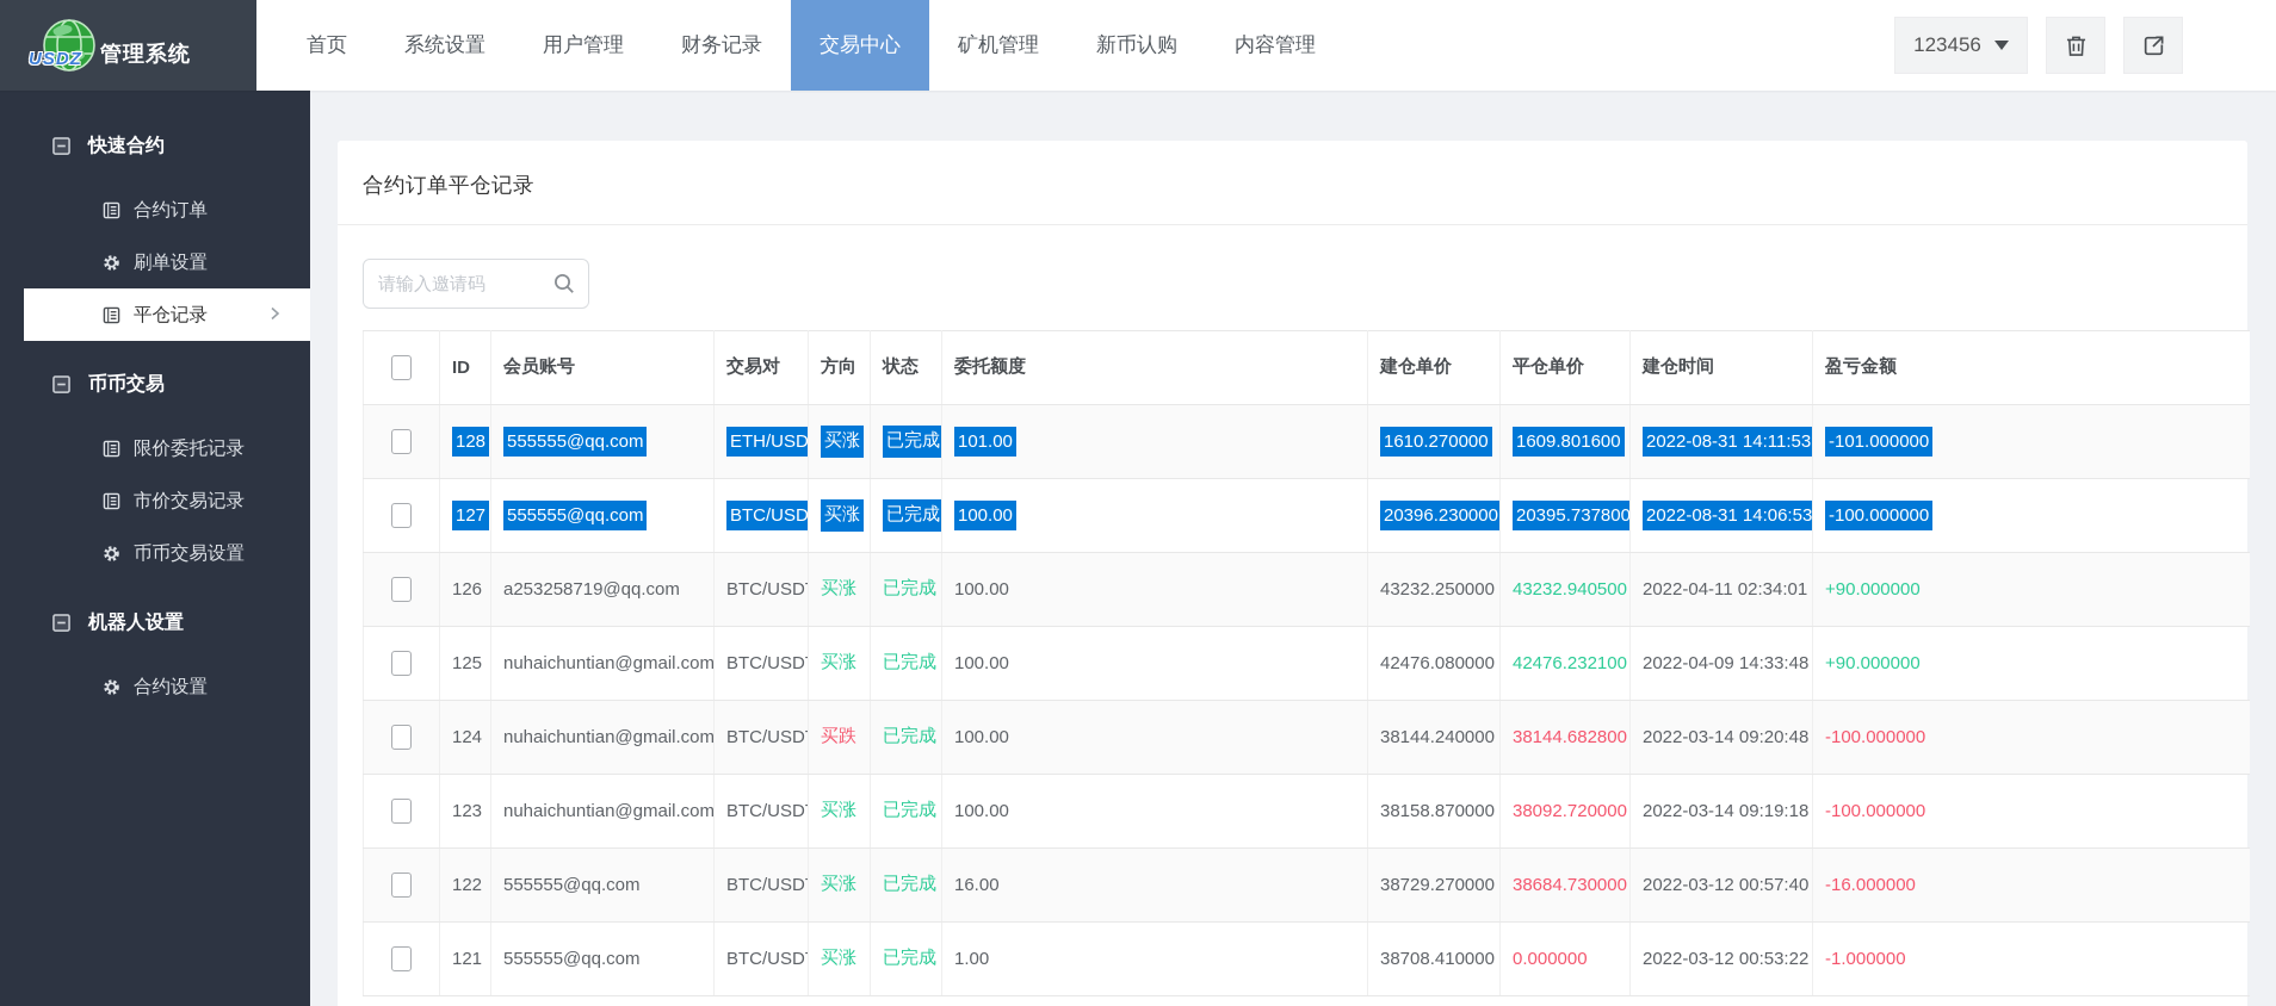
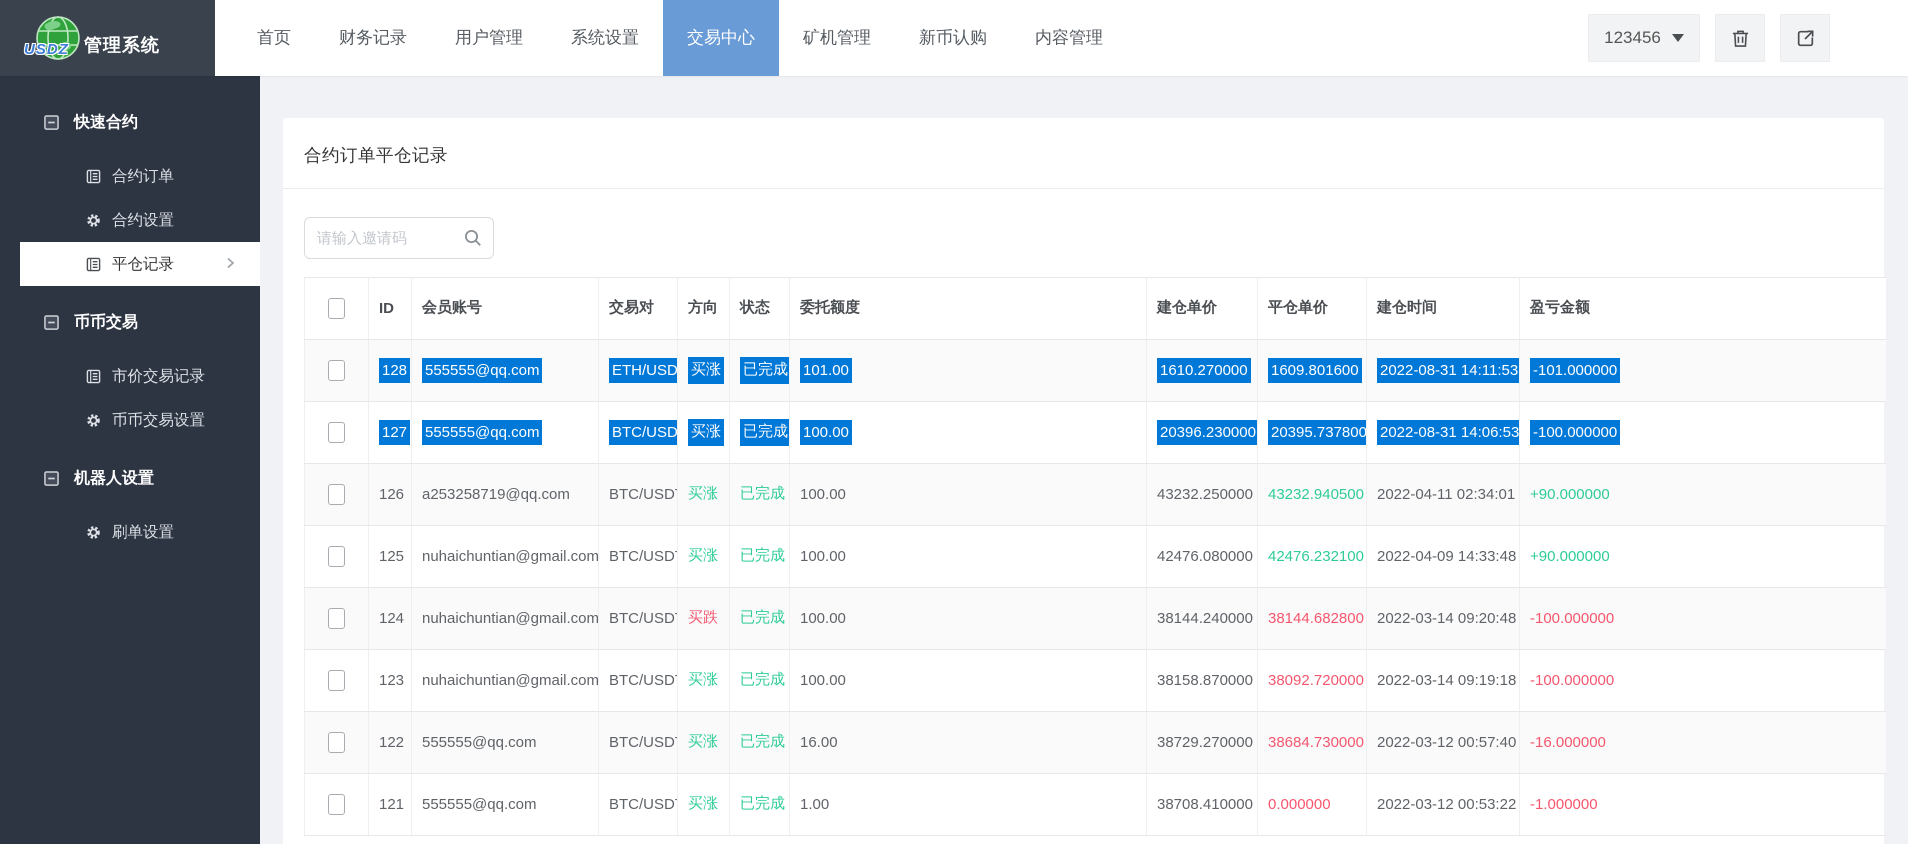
  USDZ
  管理系统
  首页
- 系统设置
+ 财务记录
  用户管理
- 财务记录
+ 系统设置
  交易中心
  矿机管理
  新币认购
  内容管理
  123456
  快速合约
  合约订单
- 刷单设置
+ 合约设置
  平仓记录
  币币交易
- 限价委托记录
  市价交易记录
  币币交易设置
  机器人设置
- 合约设置
+ 刷单设置
  合约订单平仓记录
  请输入邀请码
  	ID	会员账号	交易对	方向	状态	委托额度	建仓单价	平仓单价	建仓时间	盈亏金额
  	128	555555@qq.com	ETH/USD	买涨	已完成	101.00	1610.270000	1609.801600	2022-08-31 14:11:53	-101.000000
  	127	555555@qq.com	BTC/USD	买涨	已完成	100.00	20396.230000	20395.737800	2022-08-31 14:06:53	-100.000000
  	126	a253258719@qq.com	BTC/USD	买涨	已完成	100.00	43232.250000	43232.940500	2022-04-11 02:34:01	+90.000000
  	125	nuhaichuntian@gmail.com	BTC/USD	买涨	已完成	100.00	42476.080000	42476.232100	2022-04-09 14:33:48	+90.000000
  	124	nuhaichuntian@gmail.com	BTC/USD	买跌	已完成	100.00	38144.240000	38144.682800	2022-03-14 09:20:48	-100.000000
  	123	nuhaichuntian@gmail.com	BTC/USD	买涨	已完成	100.00	38158.870000	38092.720000	2022-03-14 09:19:18	-100.000000
  	122	555555@qq.com	BTC/USD	买涨	已完成	16.00	38729.270000	38684.730000	2022-03-12 00:57:40	-16.000000
  	121	555555@qq.com	BTC/USD	买涨	已完成	1.00	38708.410000	0.000000	2022-03-12 00:53:22	-1.000000
